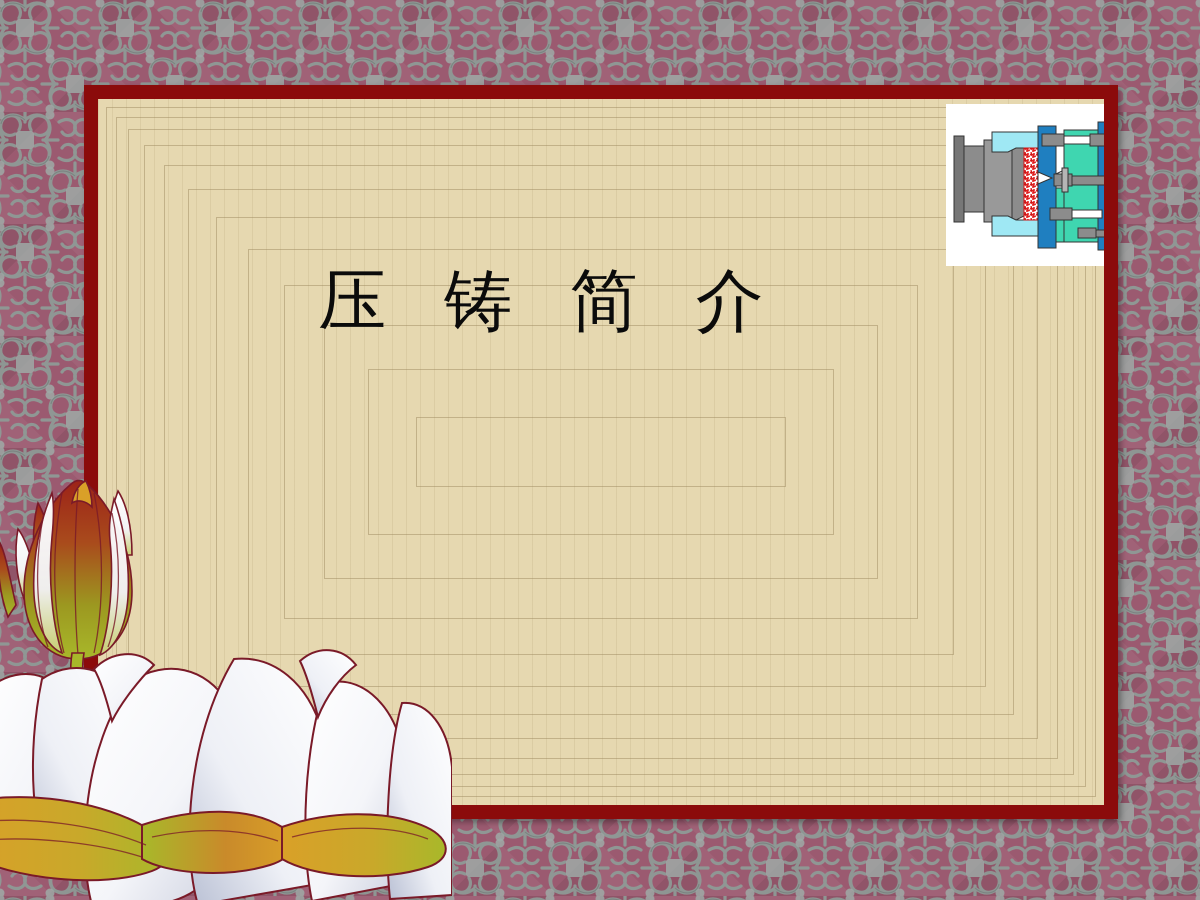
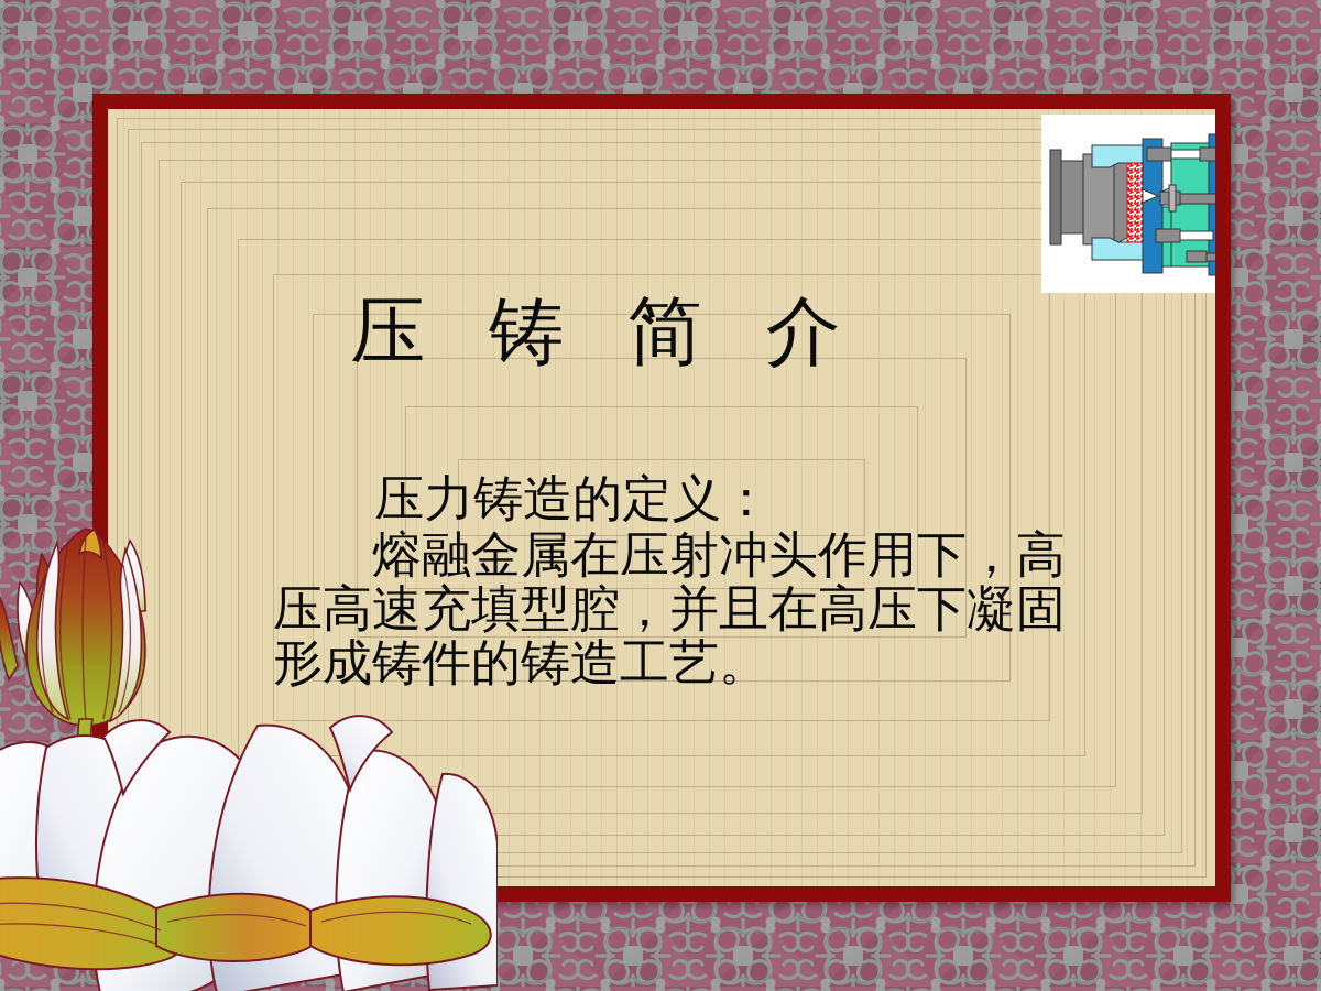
  压 铸 简 介
+ 压力铸造的定义：
+ 熔融金属在压射冲头作用下，高压高速充填型腔，并且在高压下凝固形成铸件的铸造工艺。
